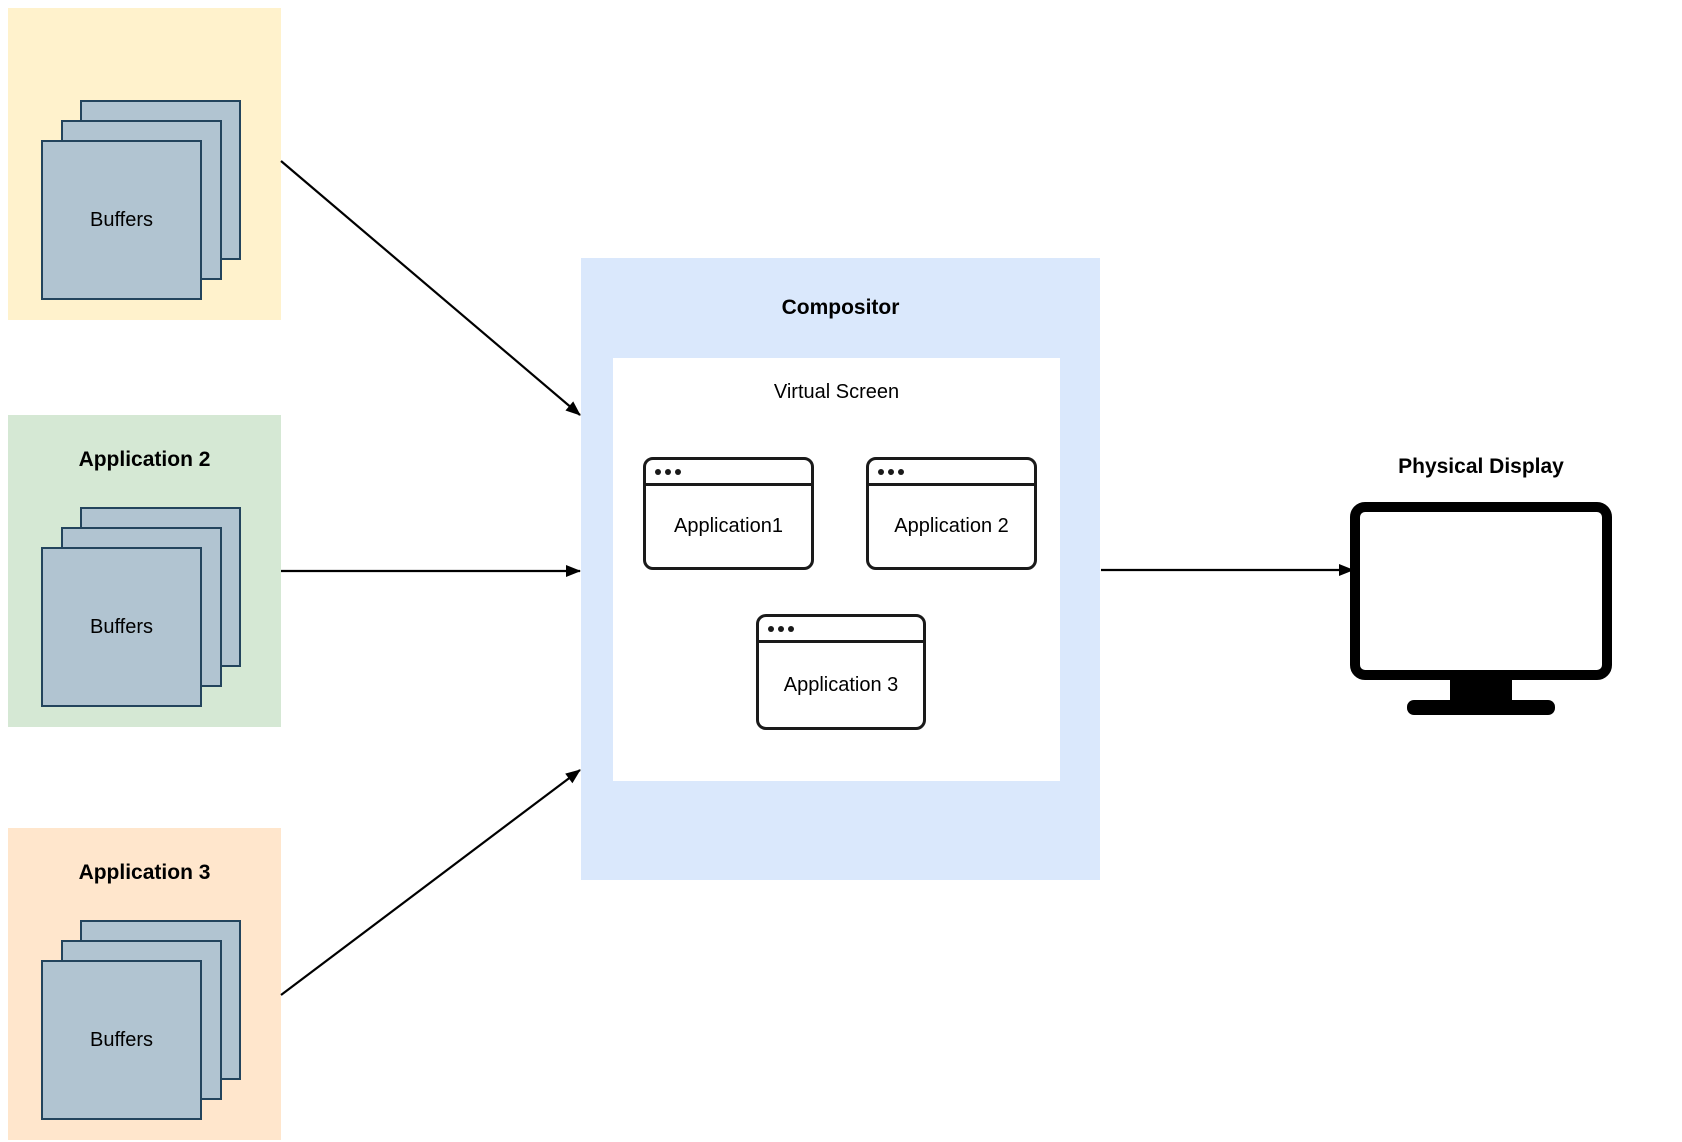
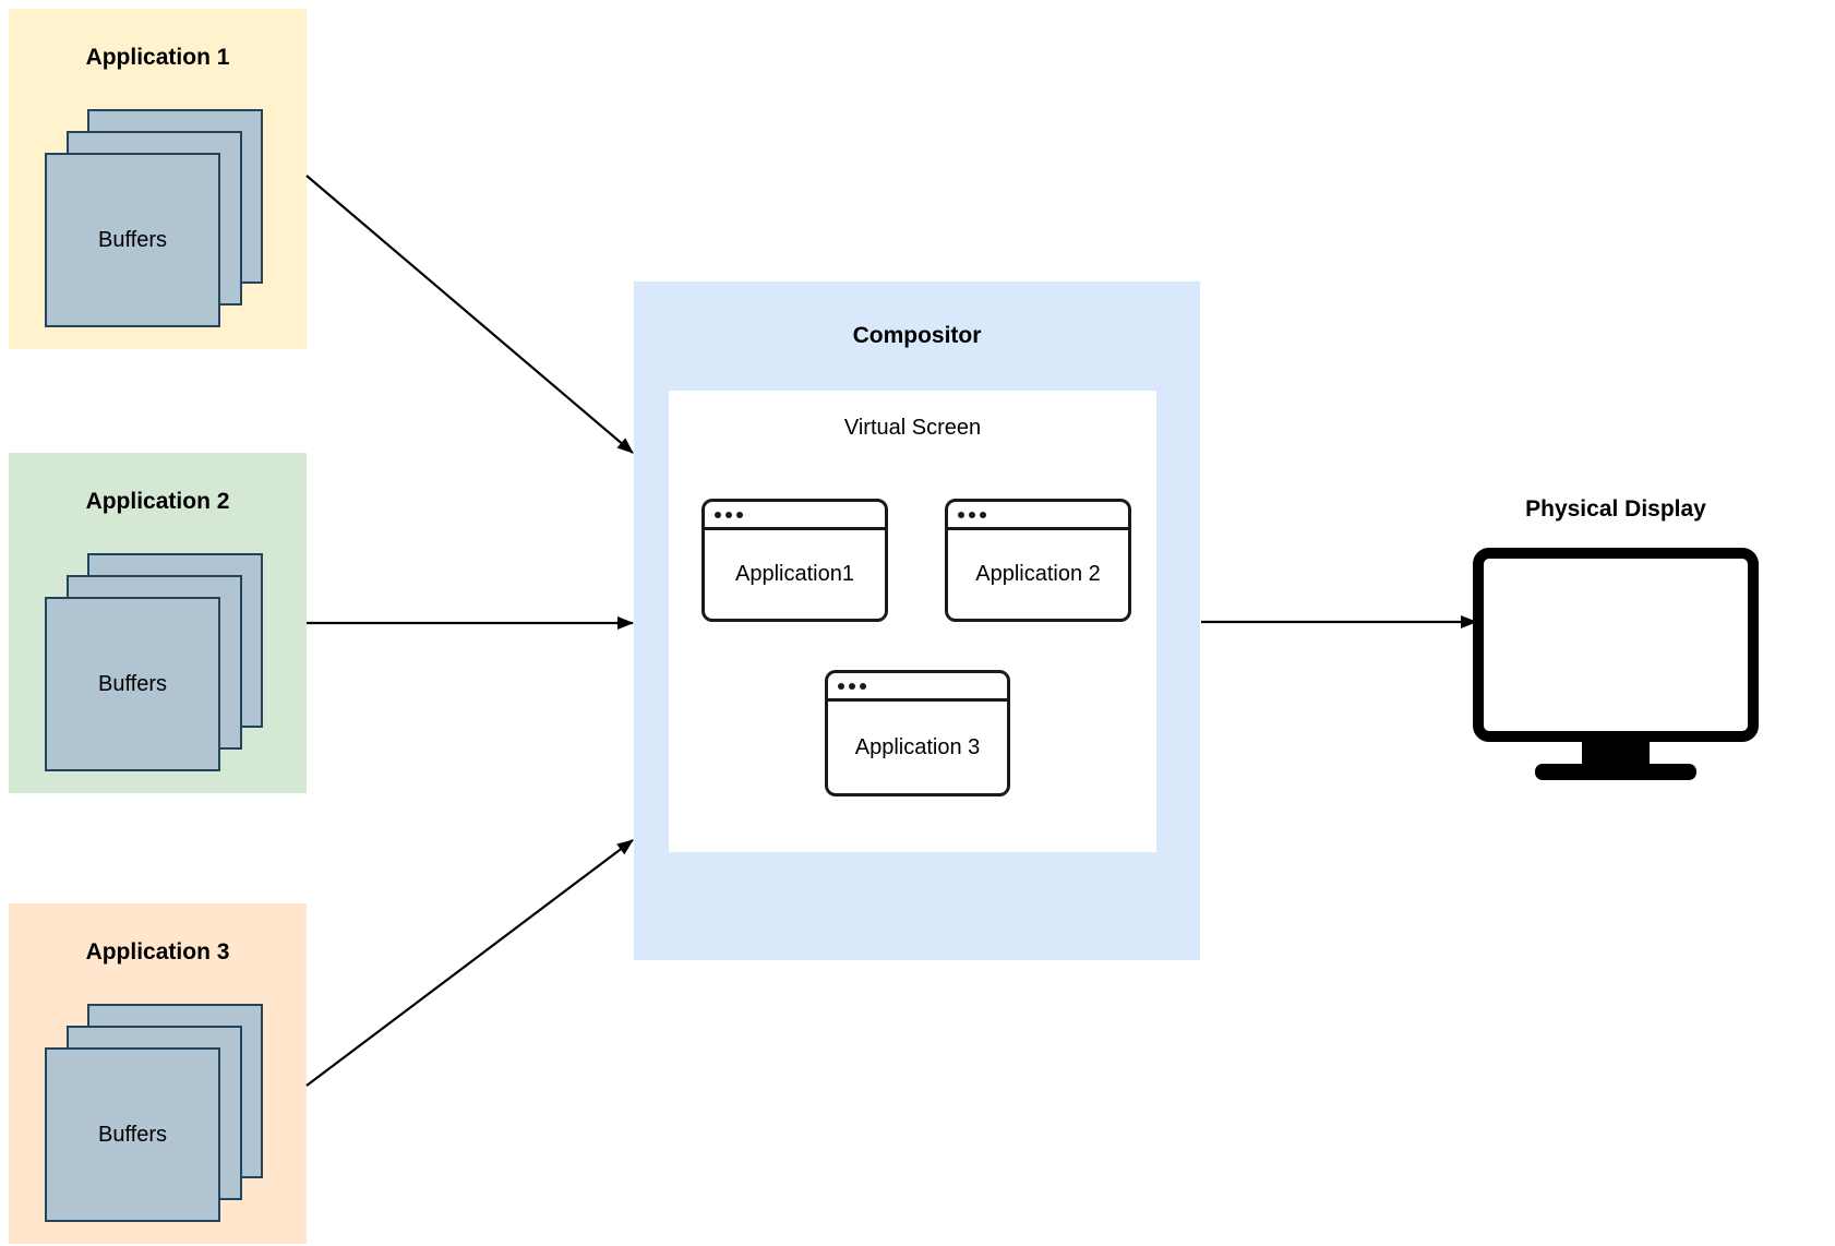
+ Application 1
  Buffers
  Application 2
  Buffers
  Application 3
  Buffers
  Compositor
  Virtual Screen
  Application1
  Application 2
  Application 3
  Physical Display
